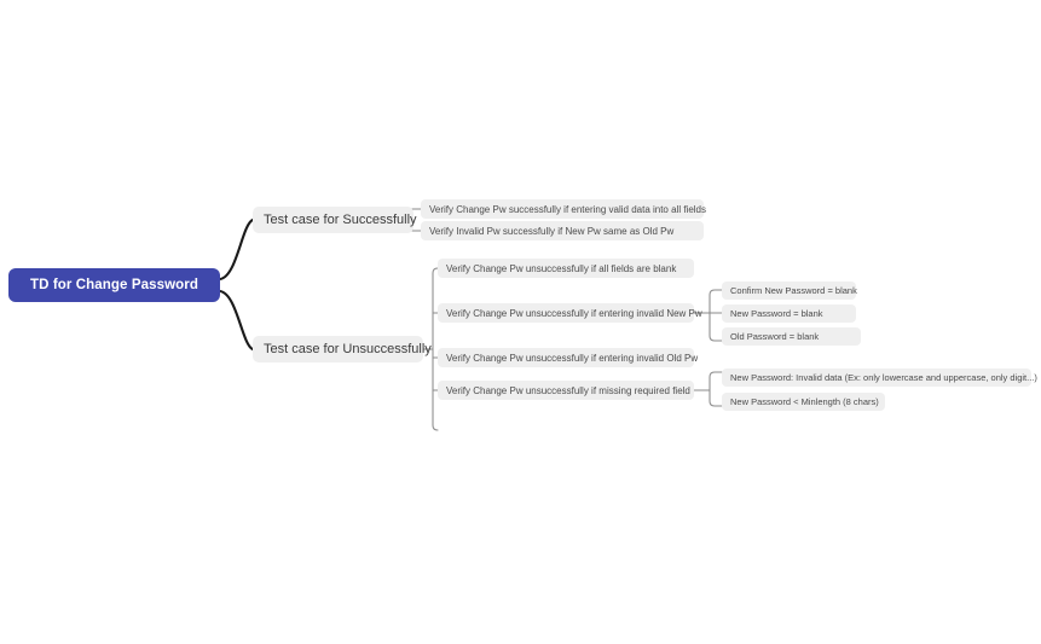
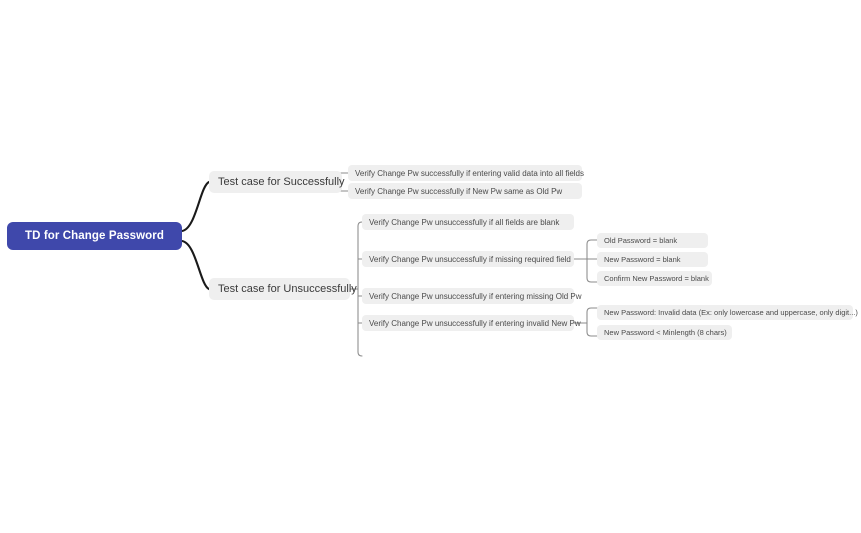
  TD for Change Password
  Test case for Successfully
  Test case for Unsuccessfully
  Verify Change Pw successfully if entering valid data into all fields
- Verify Invalid Pw successfully if New Pw same as Old Pw
+ Verify Change Pw successfully if New Pw same as Old Pw
  Verify Change Pw unsuccessfully if all fields are blank
- Verify Change Pw unsuccessfully if entering invalid New Pw
+ Verify Change Pw unsuccessfully if missing required field
- Verify Change Pw unsuccessfully if entering invalid Old Pw
+ Verify Change Pw unsuccessfully if entering missing Old Pw
- Verify Change Pw unsuccessfully if missing required field
+ Verify Change Pw unsuccessfully if entering invalid New Pw
- Confirm New Password = blank
+ Old Password = blank
  New Password = blank
- Old Password = blank
+ Confirm New Password = blank
  New Password: Invalid data (Ex: only lowercase and uppercase, only digit...)
  New Password < Minlength (8 chars)
